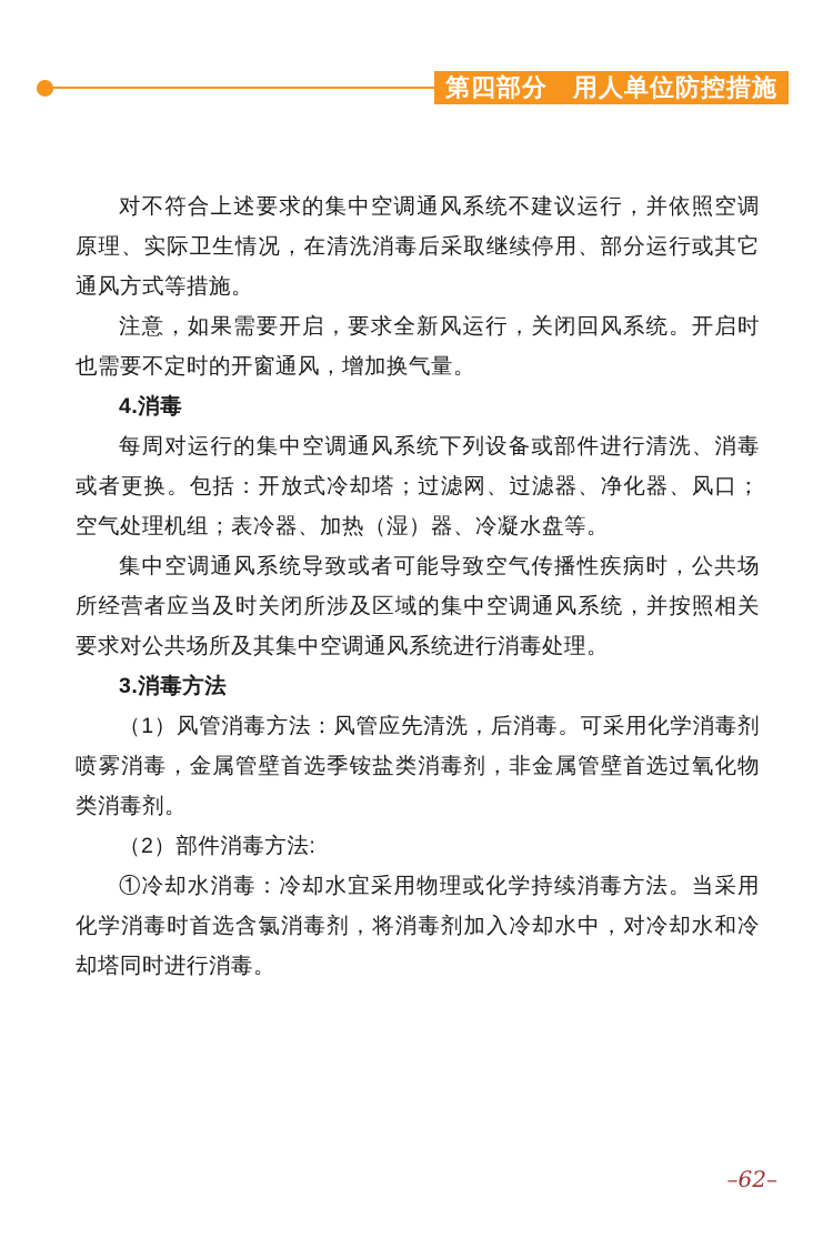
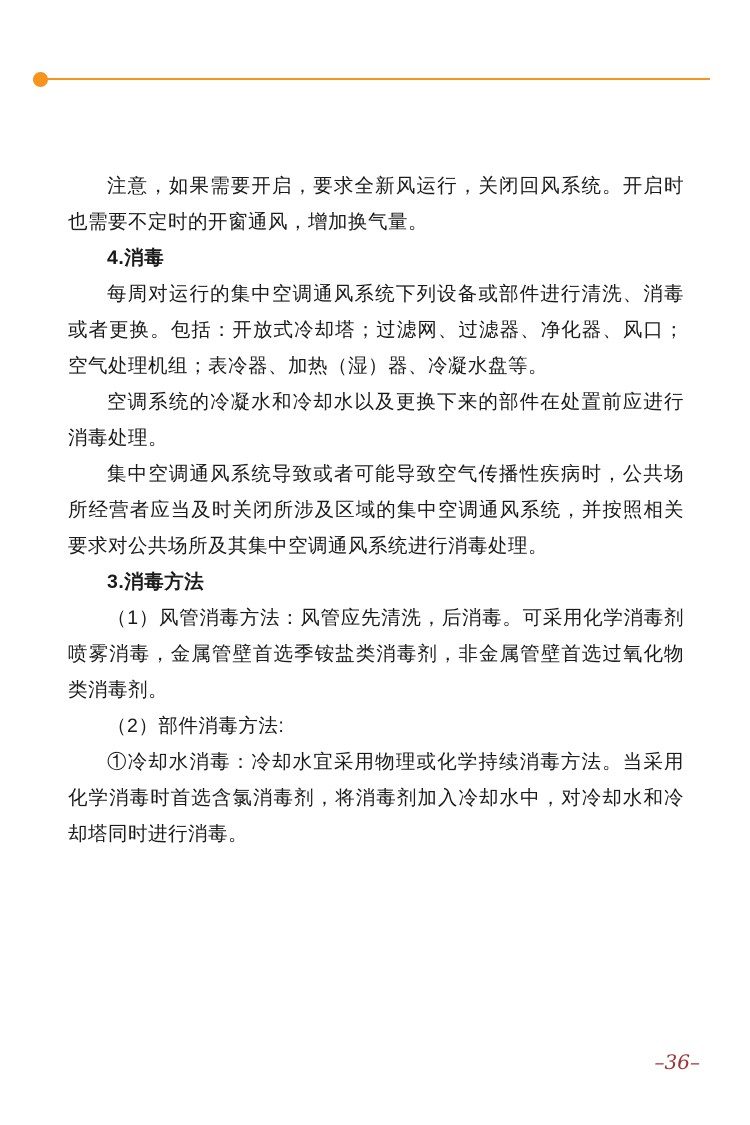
- 第四部分 用人单位防控措施
- 对不符合上述要求的集中空调通风系统不建议运行，并依照空调原理、实际卫生情况，在清洗消毒后采取继续停用、部分运行或其它通风方式等措施。
  注意，如果需要开启，要求全新风运行，关闭回风系统。开启时也需要不定时的开窗通风，增加换气量。
  4.消毒
  每周对运行的集中空调通风系统下列设备或部件进行清洗、消毒或者更换。包括：开放式冷却塔；过滤网、过滤器、净化器、风口；空气处理机组；表冷器、加热（湿）器、冷凝水盘等。
+ 空调系统的冷凝水和冷却水以及更换下来的部件在处置前应进行消毒处理。
  集中空调通风系统导致或者可能导致空气传播性疾病时，公共场所经营者应当及时关闭所涉及区域的集中空调通风系统，并按照相关要求对公共场所及其集中空调通风系统进行消毒处理。
  3.消毒方法
  （1）风管消毒方法：风管应先清洗，后消毒。可采用化学消毒剂喷雾消毒，金属管壁首选季铵盐类消毒剂，非金属管壁首选过氧化物类消毒剂。
  （2）部件消毒方法:
  ①冷却水消毒：冷却水宜采用物理或化学持续消毒方法。当采用化学消毒时首选含氯消毒剂，将消毒剂加入冷却水中，对冷却水和冷却塔同时进行消毒。
- –62–
+ –36–
